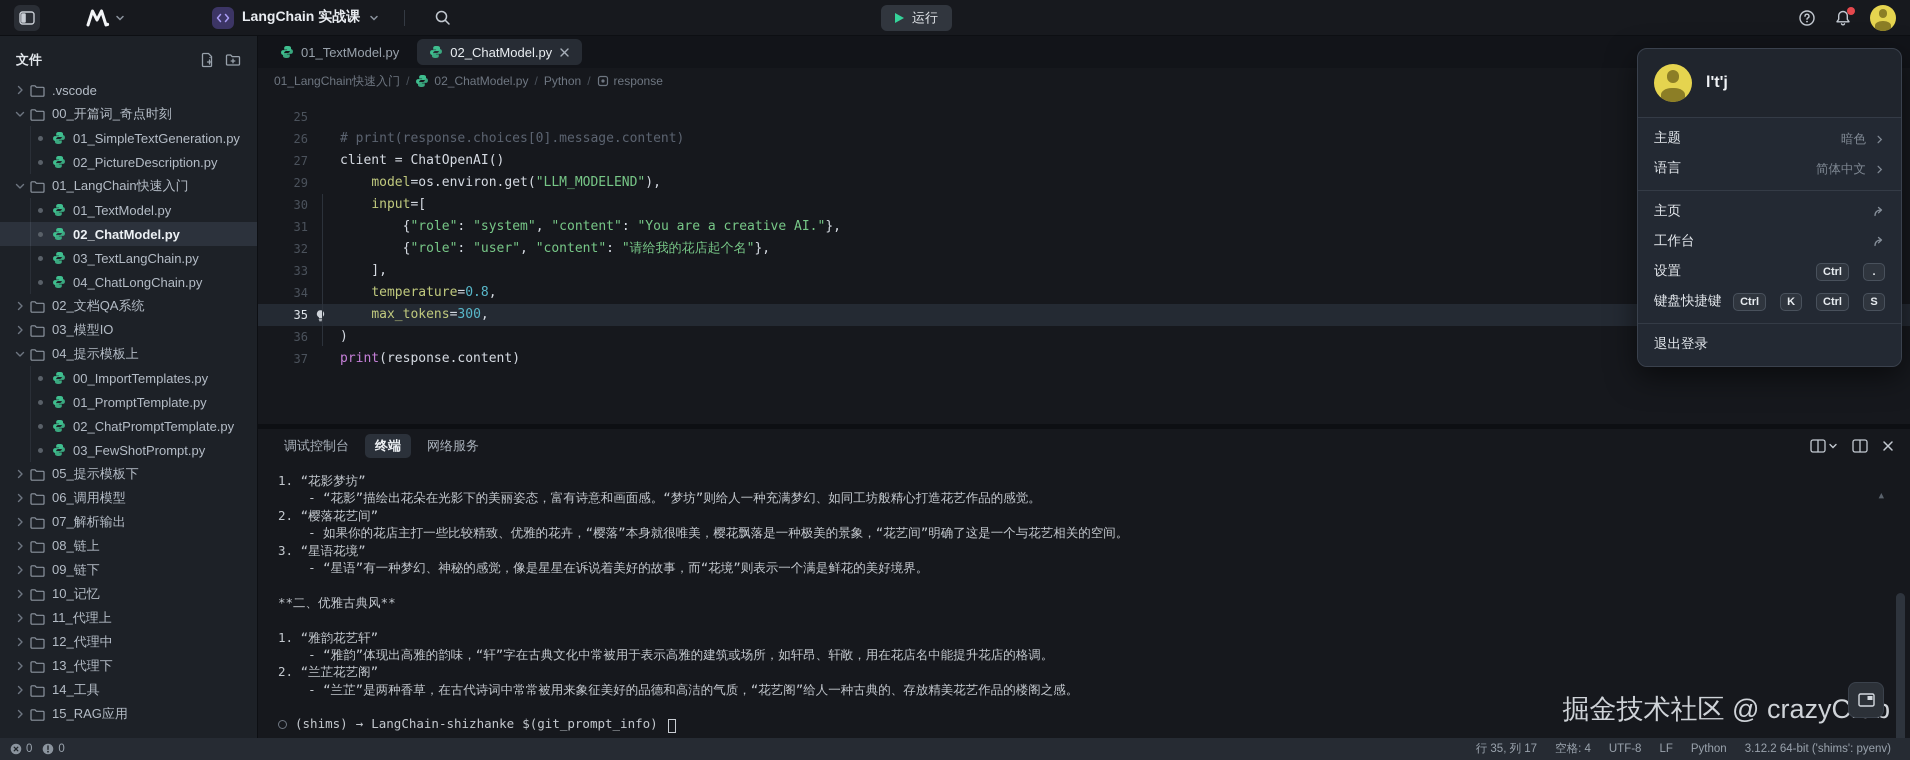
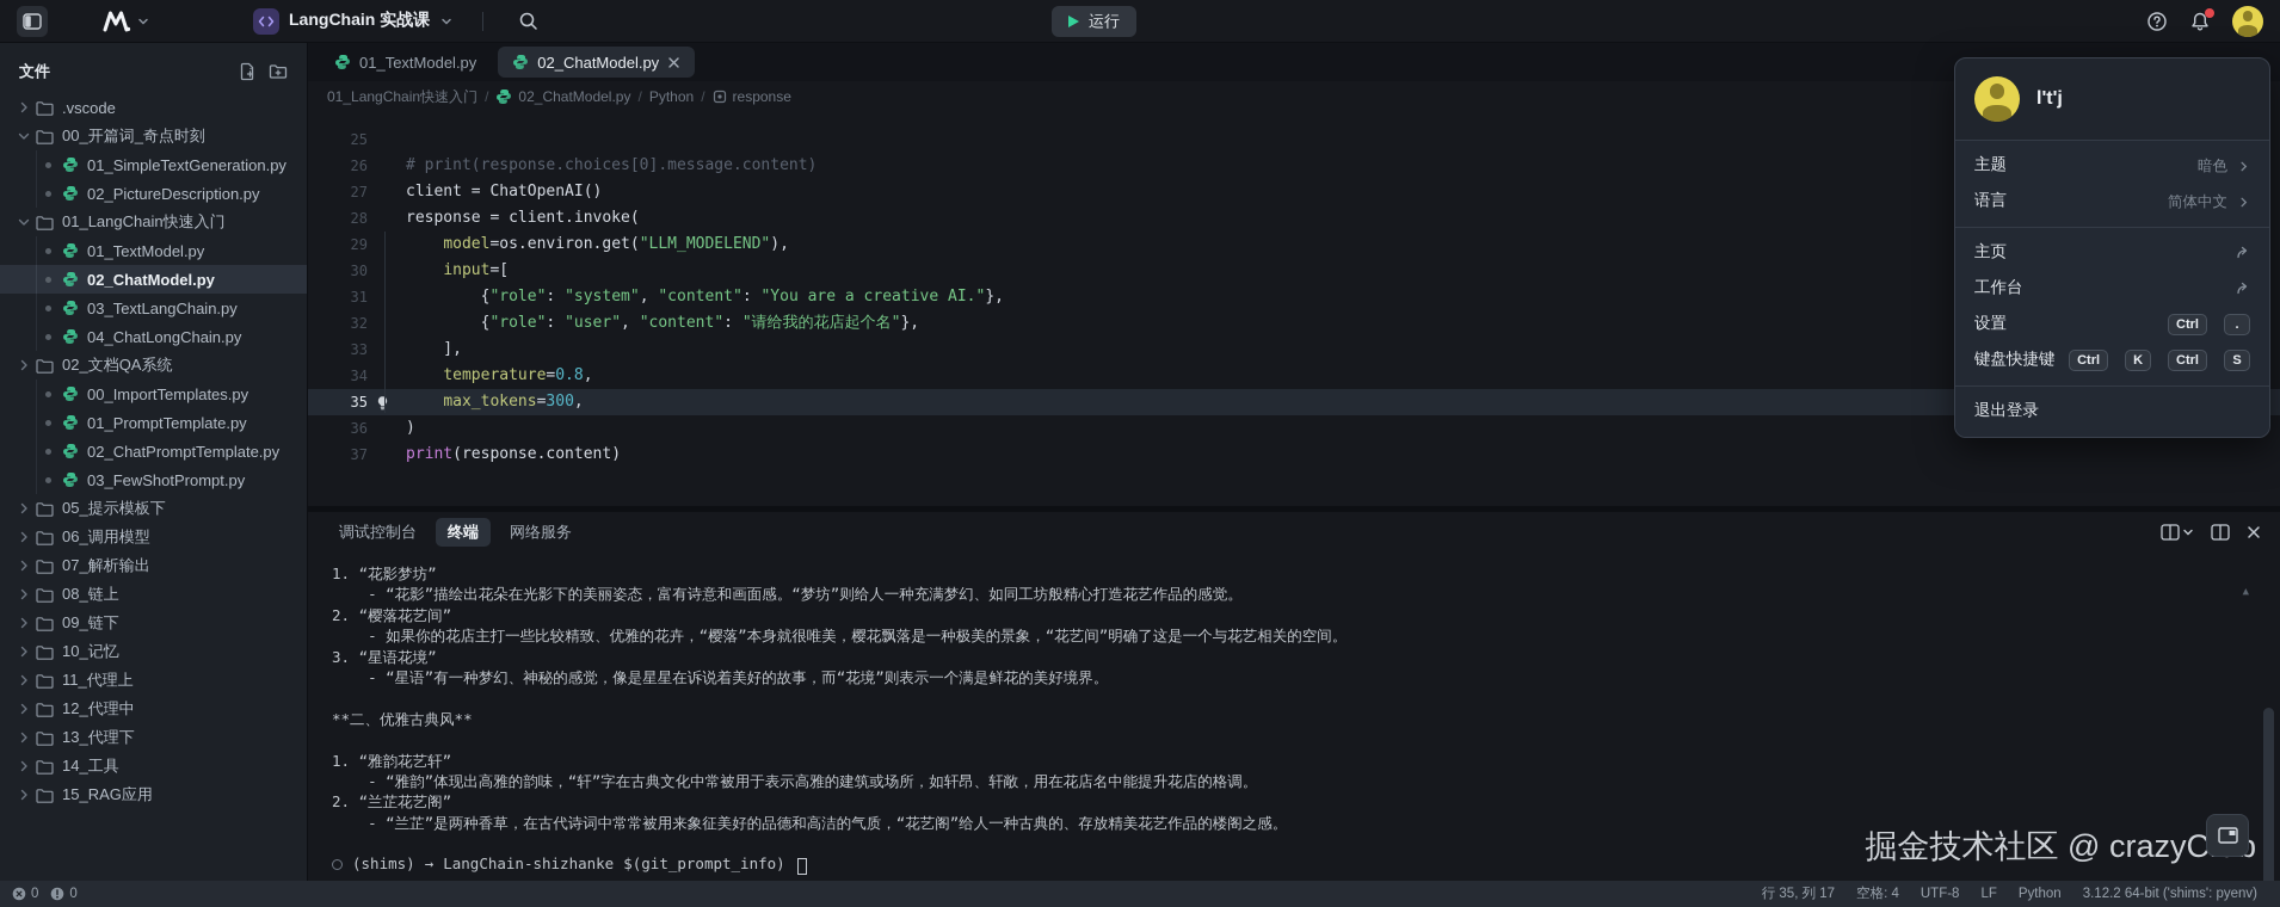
  LangChain 实战课
  运行
  文件
  .vscode
  00_开篇词_奇点时刻
  01_SimpleTextGeneration.py
  02_PictureDescription.py
  01_LangChain快速入门
  01_TextModel.py
  02_ChatModel.py
  03_TextLangChain.py
  04_ChatLongChain.py
  02_文档QA系统
- 03_模型IO
- 04_提示模板上
  00_ImportTemplates.py
  01_PromptTemplate.py
  02_ChatPromptTemplate.py
  03_FewShotPrompt.py
  05_提示模板下
  06_调用模型
  07_解析输出
  08_链上
  09_链下
  10_记忆
  11_代理上
  12_代理中
  13_代理下
  14_工具
  15_RAG应用
  01_TextModel.py
  02_ChatModel.py
  01_LangChain快速入门
  /
  02_ChatModel.py
  /
  Python
  /
  response
  25
  26
  # print(response.choices[0].message.content)
  27
  client = ChatOpenAI()
+ 28
+ response = client.invoke(
  29
  model=os.environ.get("LLM_MODELEND"),
  30
  input=[
  31
  {"role": "system", "content": "You are a creative AI."},
  32
  {"role": "user", "content": "请给我的花店起个名"},
  33
  ],
  34
  temperature=0.8,
  35
  max_tokens=300,
  36
  )
  37
  print(response.content)
  调试控制台
  终端
  网络服务
  ▲
  1. “花影梦坊”
  - “花影”描绘出花朵在光影下的美丽姿态，富有诗意和画面感。“梦坊”则给人一种充满梦幻、如同工坊般精心打造花艺作品的感觉。
  2. “樱落花艺间”
  - 如果你的花店主打一些比较精致、优雅的花卉，“樱落”本身就很唯美，樱花飘落是一种极美的景象，“花艺间”明确了这是一个与花艺相关的空间。
  3. “星语花境”
  - “星语”有一种梦幻、神秘的感觉，像是星星在诉说着美好的故事，而“花境”则表示一个满是鲜花的美好境界。
  **二、优雅古典风**
  1. “雅韵花艺轩”
  - “雅韵”体现出高雅的韵味，“轩”字在古典文化中常被用于表示高雅的建筑或场所，如轩昂、轩敞，用在花店名中能提升花店的格调。
  2. “兰芷花艺阁”
  - “兰芷”是两种香草，在古代诗词中常常被用来象征美好的品德和高洁的气质，“花艺阁”给人一种古典的、存放精美花艺作品的楼阁之感。
  (shims)
  →
  LangChain-shizhanke
  $(git_prompt_info)
  0
  0
  行 35, 列 17
  空格: 4
  UTF-8
  LF
  Python
  3.12.2 64-bit ('shims': pyenv)
  l't'j
  主题
  暗色
  语言
  简体中文
  主页
  工作台
  设置
  Ctrl
  .
  键盘快捷键
  Ctrl
  K
  Ctrl
  S
  退出登录
  掘金技术社区 @ crazyC
